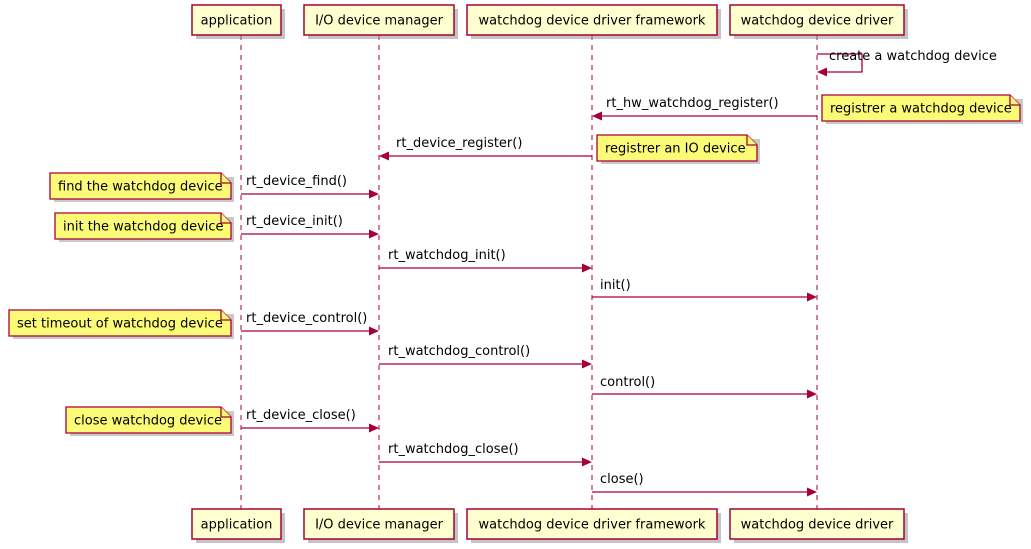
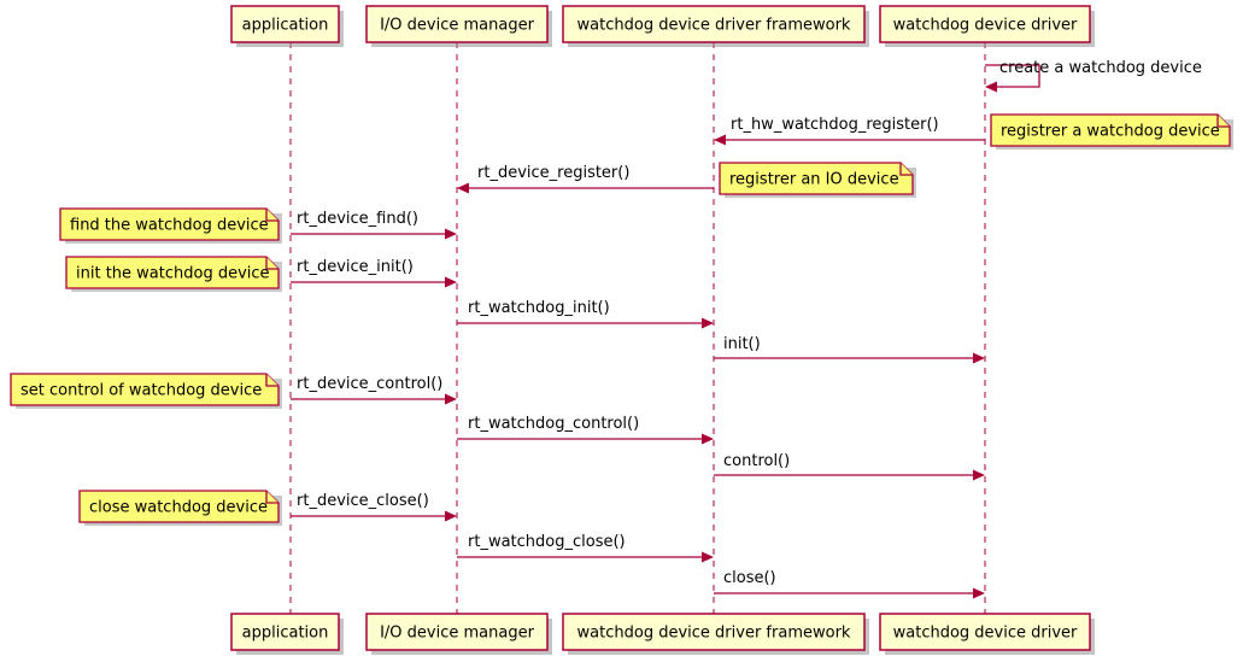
  create a watchdog device
  rt_hw_watchdog_register()
  rt_device_register()
  rt_device_find()
  rt_device_init()
  rt_watchdog_init()
  init()
  rt_device_control()
  rt_watchdog_control()
  control()
  rt_device_close()
  rt_watchdog_close()
  close()
  registrer a watchdog device
  registrer an IO device
  find the watchdog device
  init the watchdog device
- set timeout of watchdog device
+ set control of watchdog device
  close watchdog device
  application
  application
  I/O device manager
  I/O device manager
  watchdog device driver framework
  watchdog device driver framework
  watchdog device driver
  watchdog device driver
